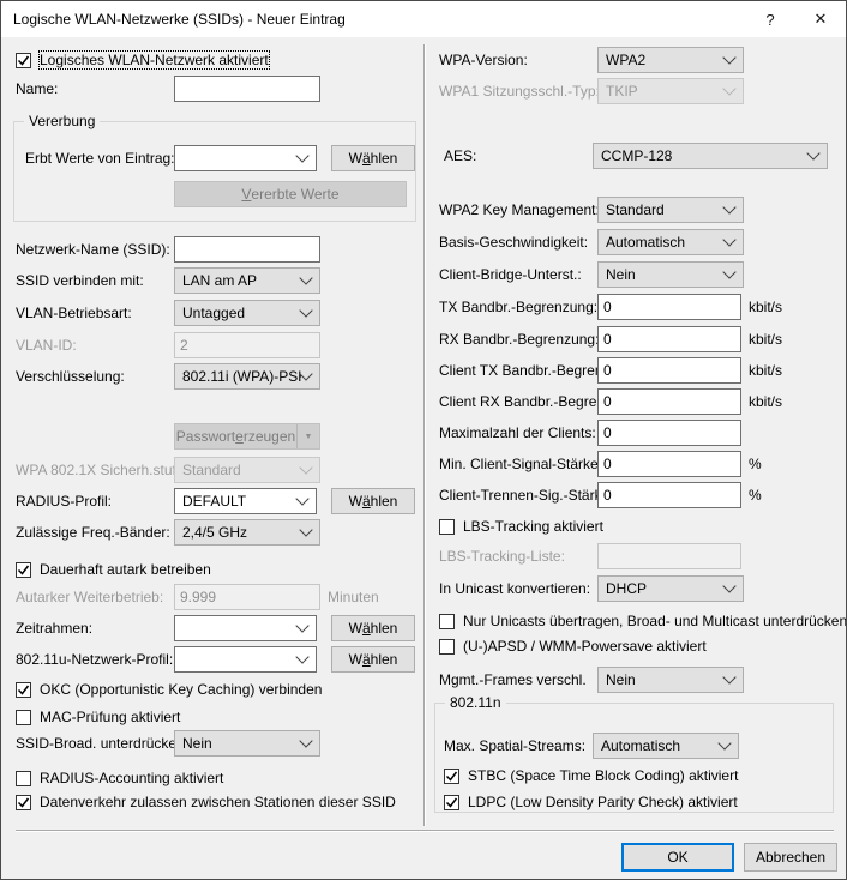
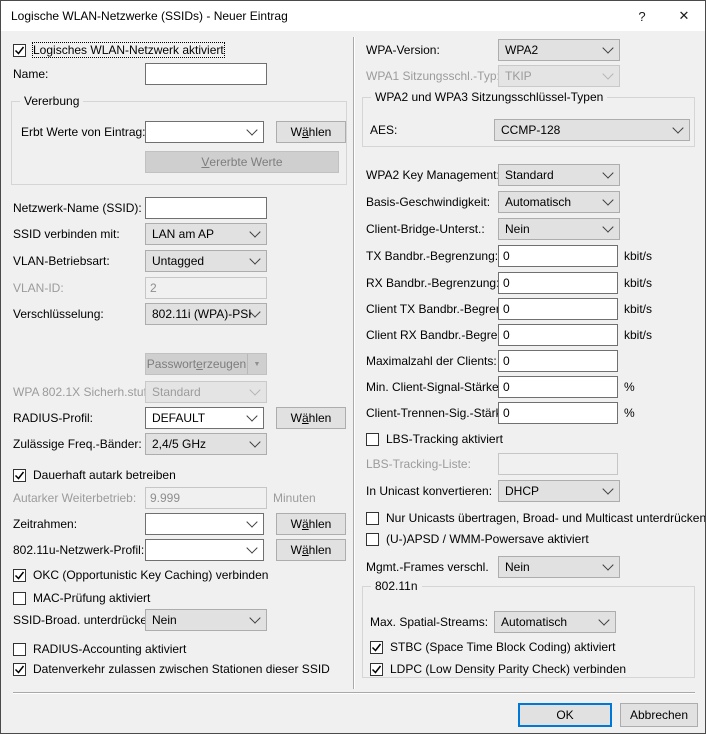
  Logische WLAN-Netzwerke (SSIDs) - Neuer Eintrag
  ?
  ✕
  Logisches WLAN-Netzwerk aktiviert
  Name:
  Vererbung
  Erbt Werte von Eintrag:
  W
  ä
  hlen
  V
  ererbte Werte
  Netzwerk-Name (SSID):
  SSID verbinden mit:
  LAN am AP
  VLAN-Betriebsart:
  Untagged
  VLAN-ID:
  2
  Verschlüsselung:
  802.11i (WPA)-PS
  Passwort
  e
  rzeugen
  WPA 802.1X Sicherh.stu
  Standard
  RADIUS-Profil:
  DEFAULT
  W
  ä
  hlen
  Zulässige Freq.-Bänder:
  2,4/5 GHz
  Dauerhaft autark betreiben
  Autarker Weiterbetrieb:
  9.999
  Minuten
  Zeitrahmen:
  W
  ä
  hlen
  802.11u-Netzwerk-Profil:
  W
  ä
  hlen
  OKC (Opportunistic Key Caching) verbinden
  MAC-Prüfung aktiviert
  SSID-Broad. unterdrücke
  Nein
  RADIUS-Accounting aktiviert
  Datenverkehr zulassen zwischen Stationen dieser SSID
  WPA-Version:
  WPA2
  WPA1 Sitzungsschl.-Typ
  TKIP
+ WPA2 und WPA3 Sitzungsschlüssel-Typen
  AES:
  CCMP-128
  WPA2 Key Management
  Standard
  Basis-Geschwindigkeit:
  Automatisch
  Client-Bridge-Unterst.:
  Nein
  TX Bandbr.-Begrenzung:
  0
  kbit/s
  RX Bandbr.-Begrenzung
  0
  kbit/s
  Client TX Bandbr.-Begre
  0
  kbit/s
  Client RX Bandbr.-Begre
  0
  kbit/s
  Maximalzahl der Clients:
  0
  Min. Client-Signal-Stärke
  0
  %
  Client-Trennen-Sig.-Stär
  0
  %
  LBS-Tracking aktiviert
  LBS-Tracking-Liste:
  In Unicast konvertieren:
  DHCP
  Nur Unicasts übertragen, Broad- und Multicast unterdrücken
  (U-)APSD / WMM-Powersave aktiviert
  Mgmt.-Frames verschl.
  Nein
  802.11n
  Max. Spatial-Streams:
  Automatisch
  STBC (Space Time Block Coding) aktiviert
- LDPC (Low Density Parity Check) aktiviert
+ LDPC (Low Density Parity Check) verbinden
  OK
  Abbrechen
